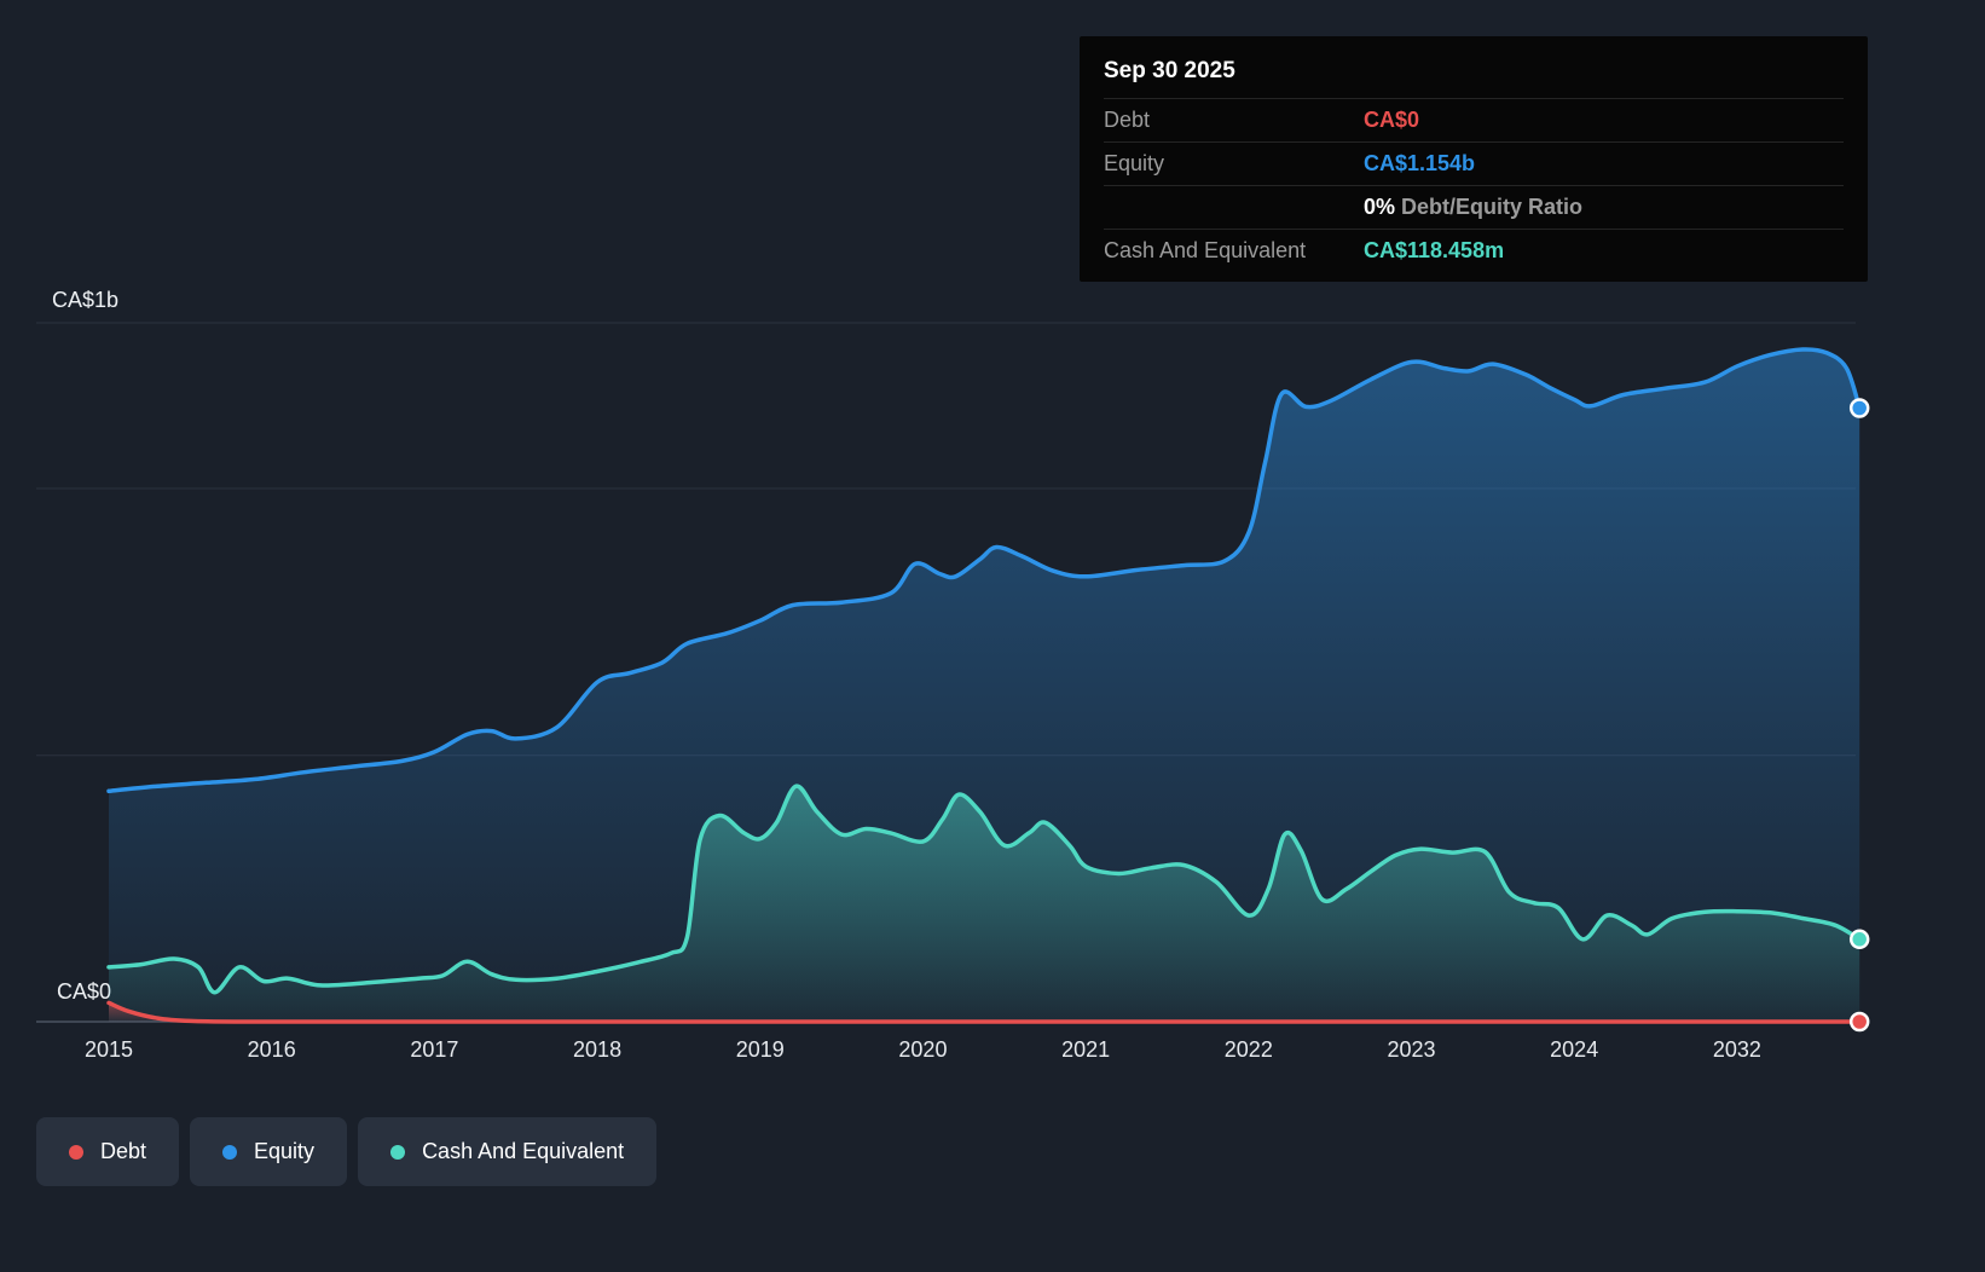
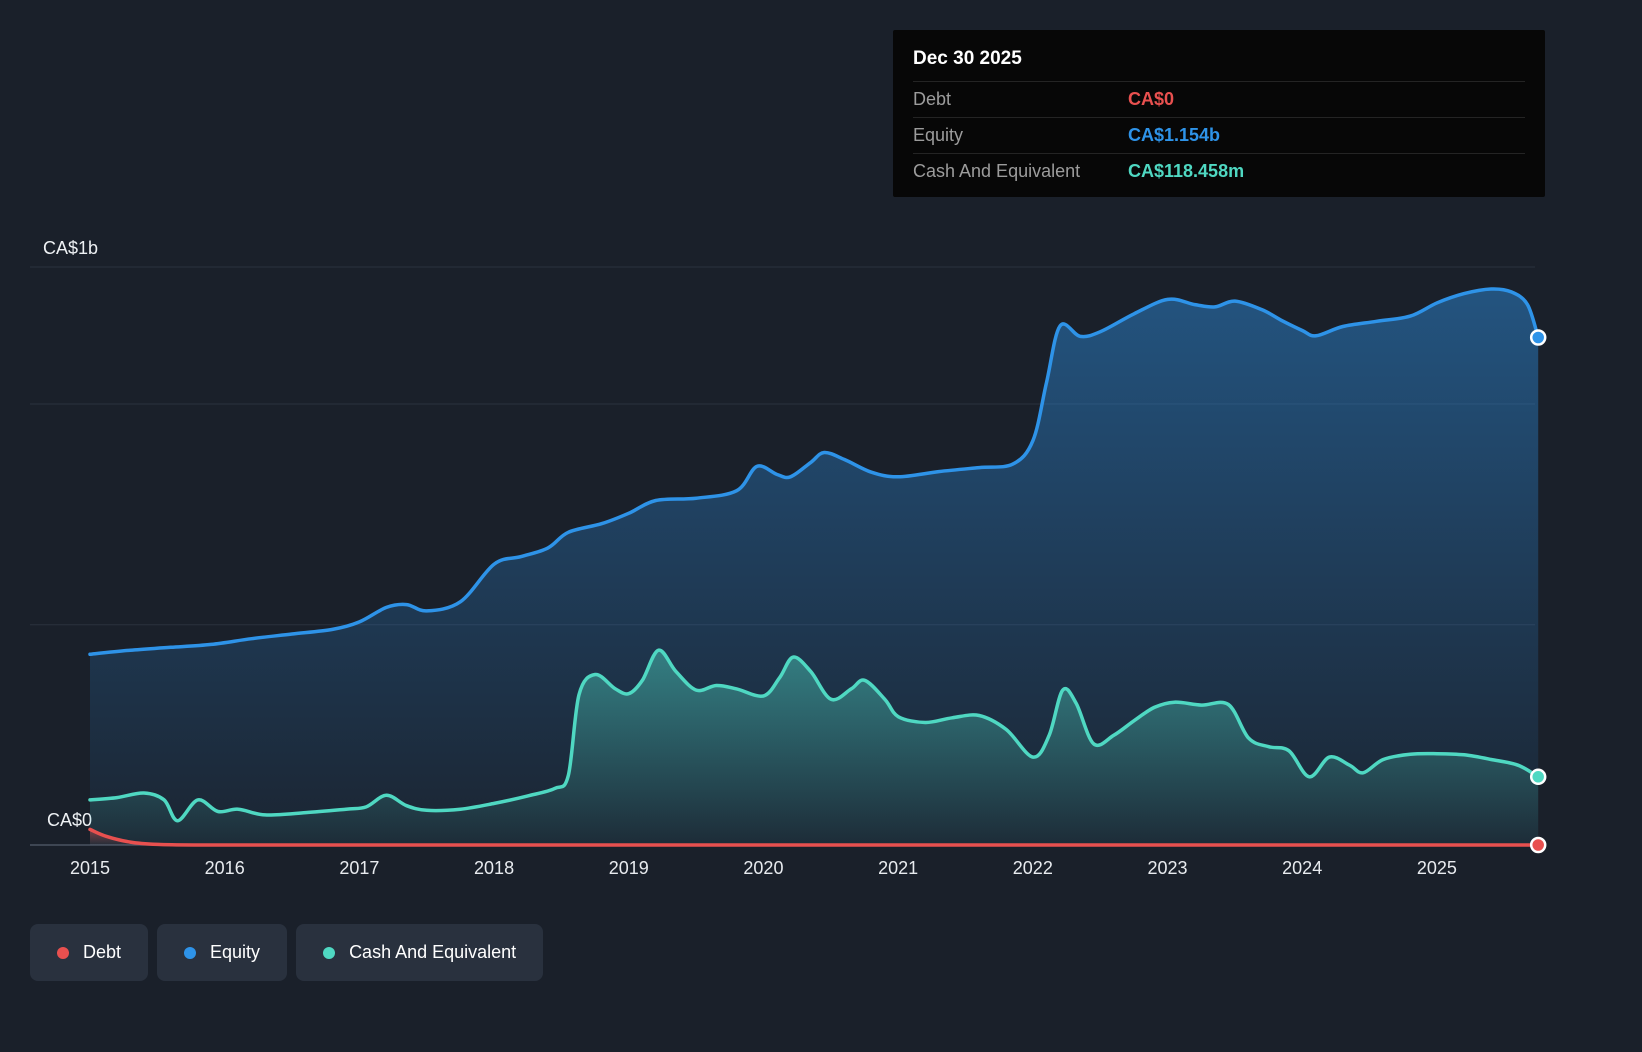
- Sep 30 2025
+ Dec 30 2025
  Debt
  CA$0
  Equity
  CA$1.154b
- 0% Debt/Equity Ratio
  Cash And Equivalent
  CA$118.458m
  CA$1b
  CA$0
  2015
  2016
  2017
  2018
  2019
  2020
  2021
  2022
  2023
  2024
- 2032
+ 2025
  Debt
  Equity
  Cash And Equivalent
